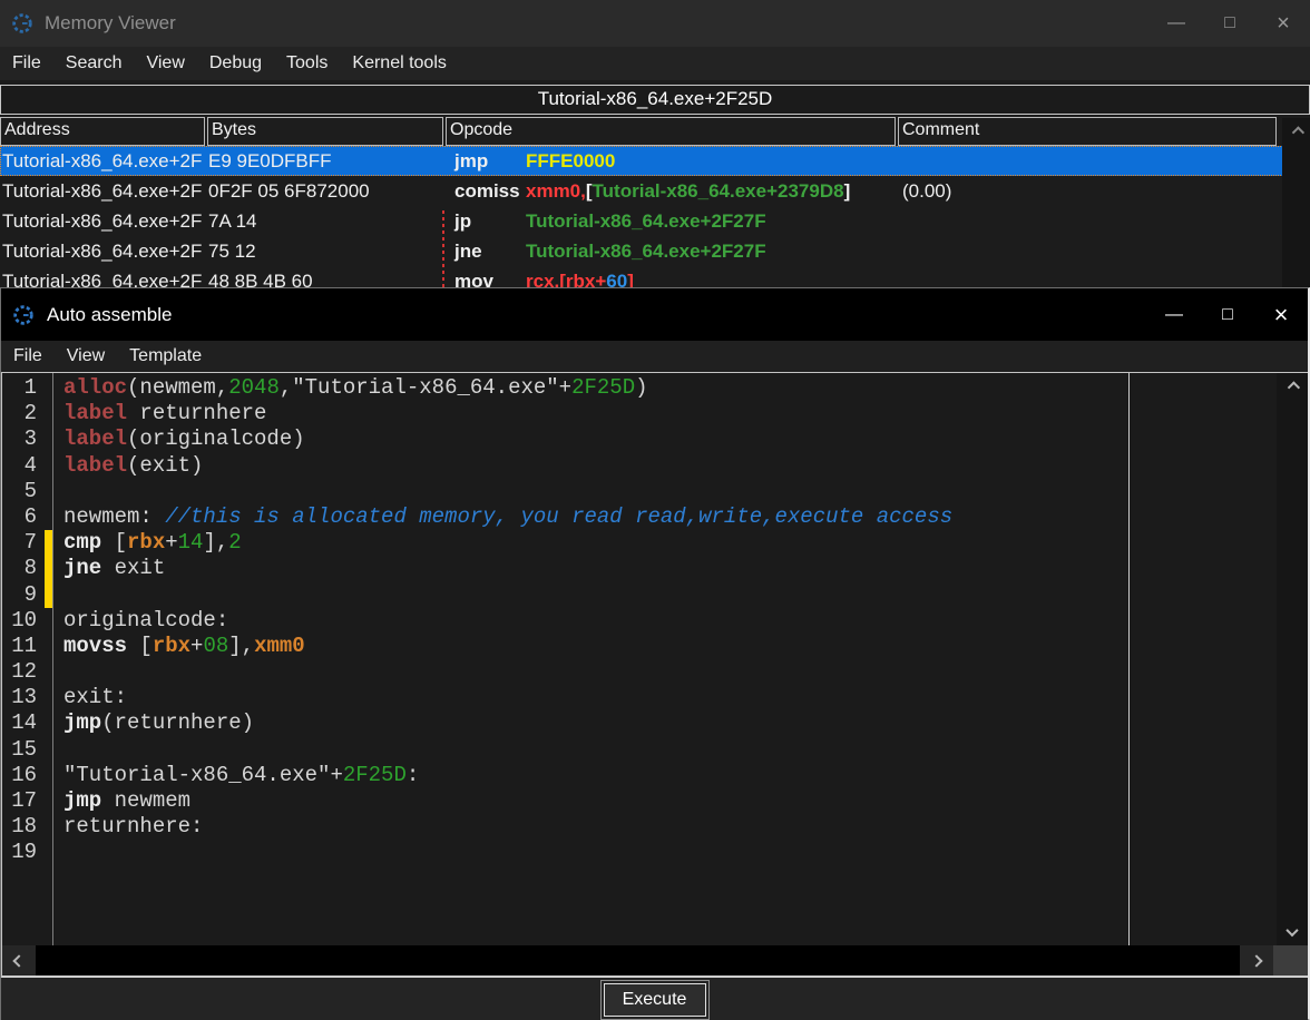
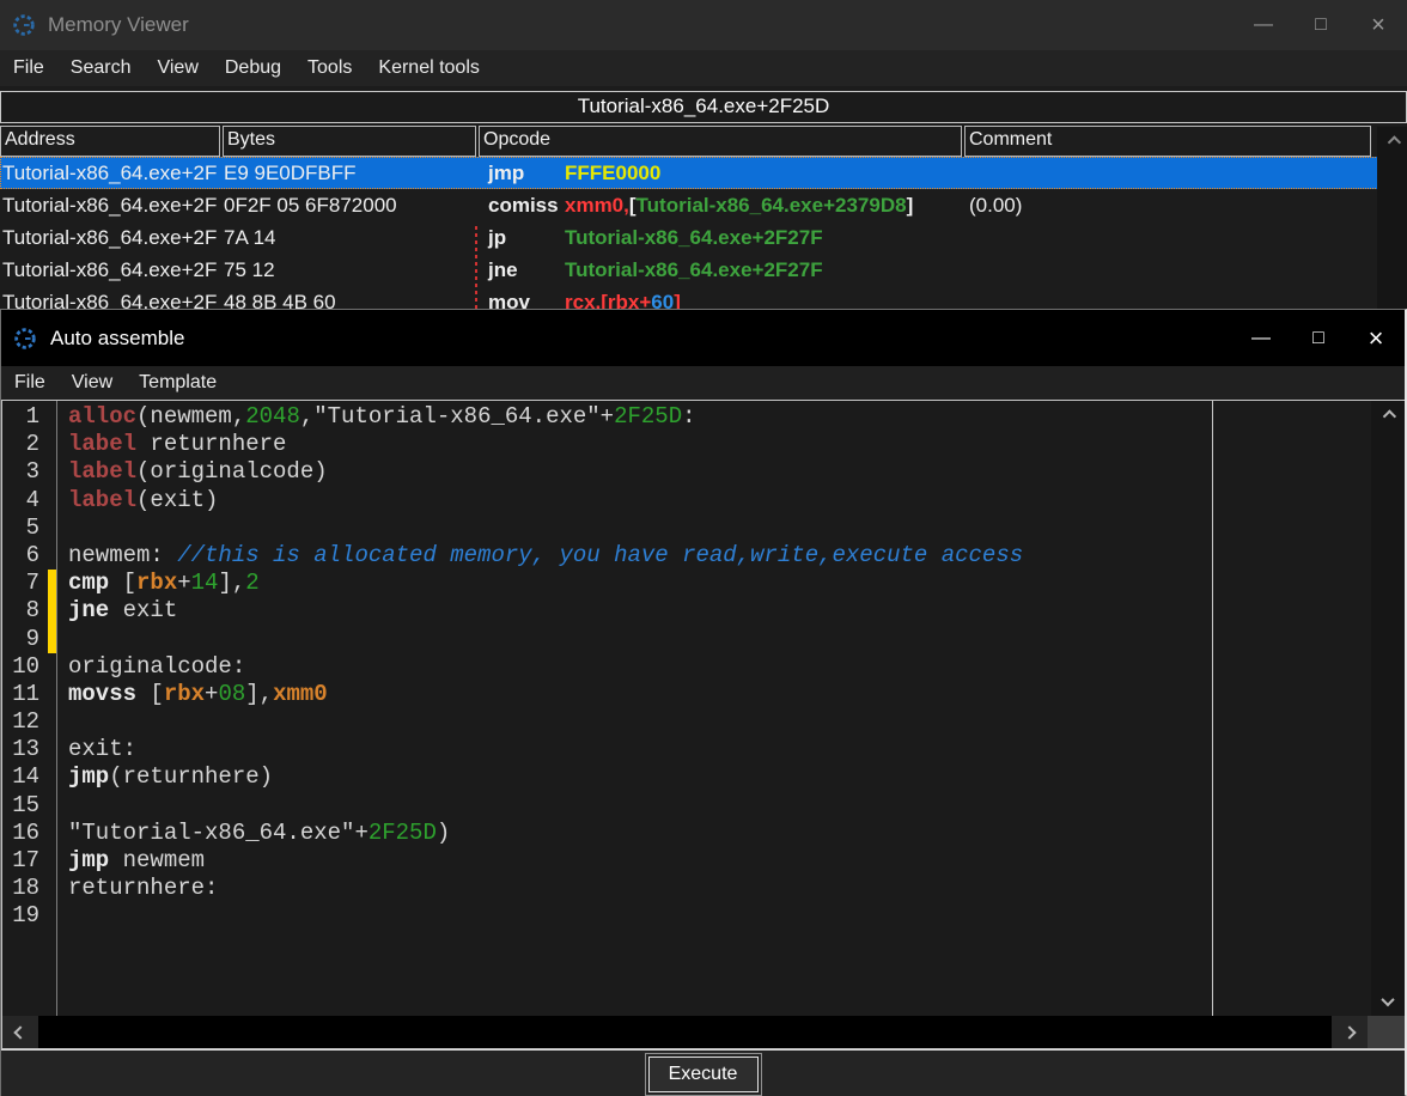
  Memory Viewer
  —
  □
  ×
  File
  Search
  View
  Debug
  Tools
  Kernel tools
  Tutorial-x86_64.exe+2F25D
  Address
  Bytes
  Opcode
  Comment
  Tutorial-x86_64.exe+2F
  E9 9E0DFBFF
  jmp
  FFFE0000
  Tutorial-x86_64.exe+2F
  0F2F 05 6F872000
  comiss
  xmm0,
  [
  Tutorial-x86_64.exe+2379D8
  ]
  (0.00)
  Tutorial-x86_64.exe+2F
  7A 14
  jp
  Tutorial-x86_64.exe+2F27F
  Tutorial-x86_64.exe+2F
  75 12
  jne
  Tutorial-x86_64.exe+2F27F
  Tutorial-x86_64.exe+2F
  48 8B 4B 60
  mov
  rcx,[rbx+
  60
  ]
  Auto assemble
  —
  □
  ×
  File
  View
  Template
  1
  2
  3
  4
  5
  6
  7
  8
  9
  10
  11
  12
  13
  14
  15
  16
  17
  18
  19
- alloc(newmem,2048,"Tutorial-x86_64.exe"+2F25D)
+ alloc(newmem,2048,"Tutorial-x86_64.exe"+2F25D:
  label returnhere
  label(originalcode)
  label(exit)
- newmem: //this is allocated memory, you read read,write,execute access
+ newmem: //this is allocated memory, you have read,write,execute access
  cmp [rbx+14],2
  jne exit
  originalcode:
  movss [rbx+08],xmm0
  exit:
  jmp(returnhere)
- "Tutorial-x86_64.exe"+2F25D:
+ "Tutorial-x86_64.exe"+2F25D)
  jmp newmem
  returnhere:
  Execute
